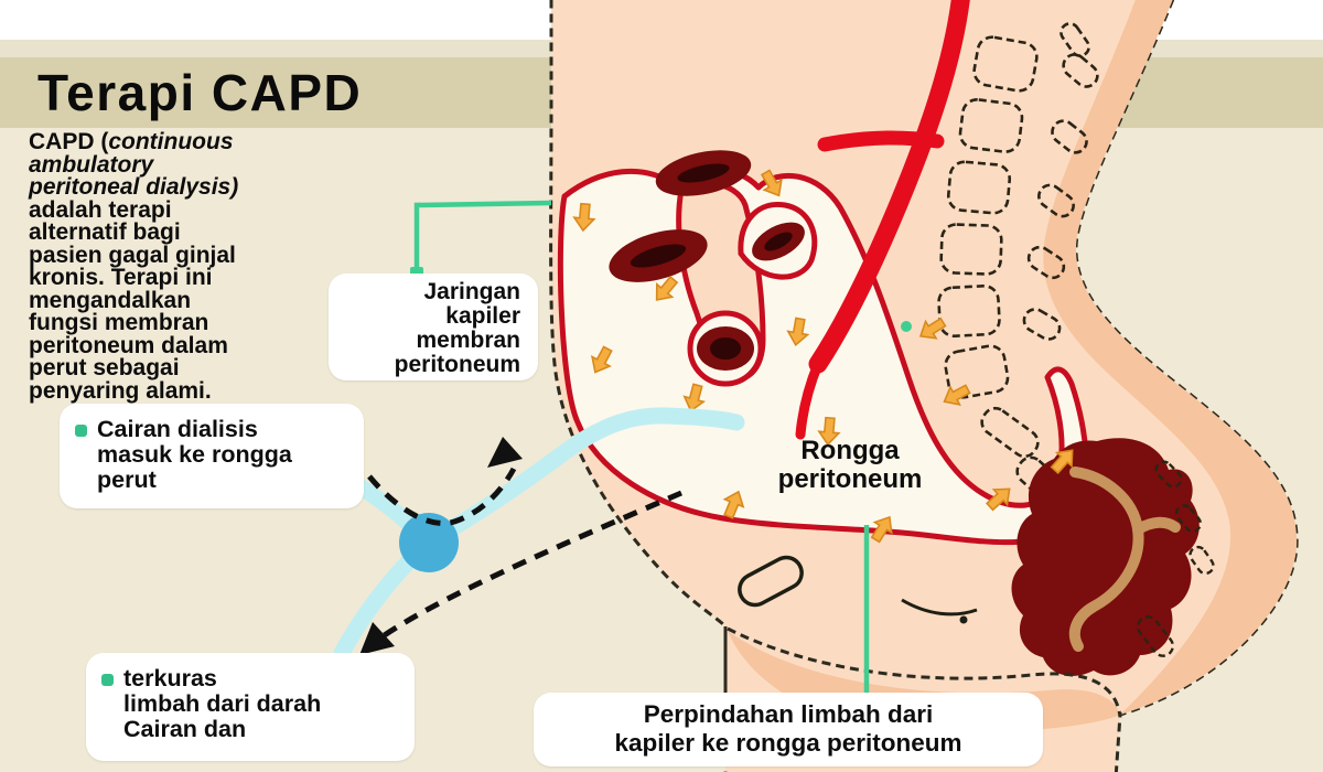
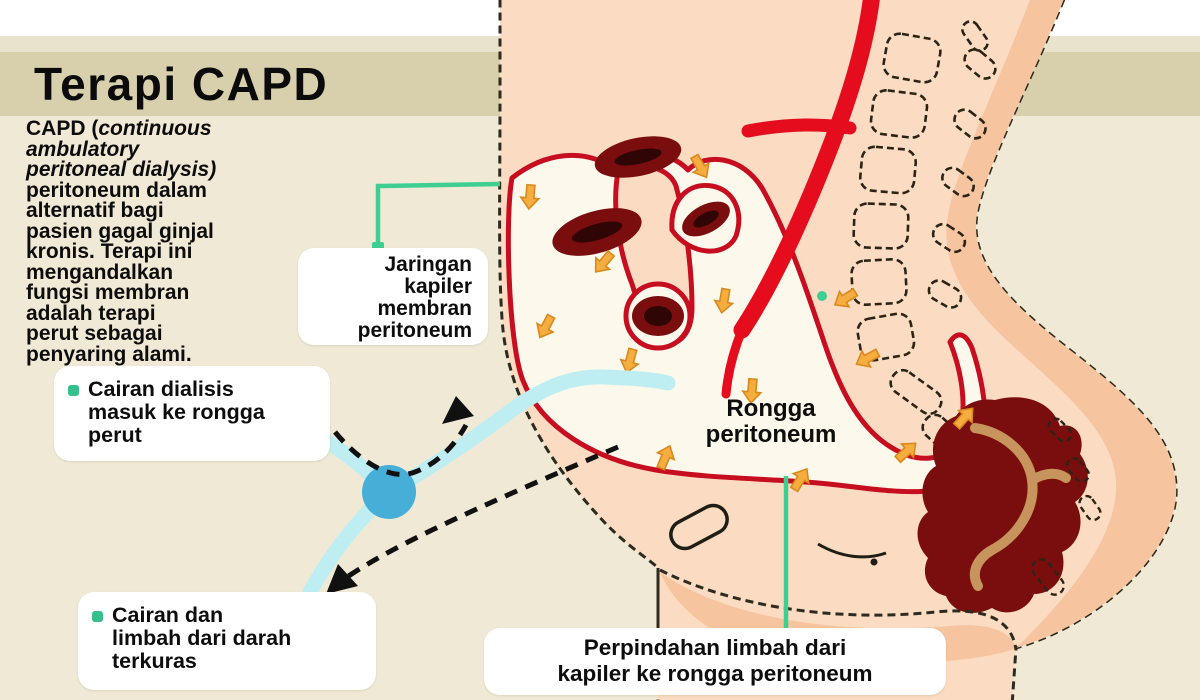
  Terapi CAPD
  CAPD (continuous
  ambulatory
  peritoneal dialysis)
- adalah terapi
+ peritoneum dalam
  alternatif bagi
  pasien gagal ginjal
  kronis. Terapi ini
  mengandalkan
  fungsi membran
- peritoneum dalam
+ adalah terapi
  perut sebagai
  penyaring alami.
  Jaringan
  kapiler
  membran
  peritoneum
  Cairan dialisis
  masuk ke rongga
  perut
  Rongga
  peritoneum
- terkuras
+ Cairan dan
  limbah dari darah
- Cairan dan
+ terkuras
  Perpindahan limbah dari
  kapiler ke rongga peritoneum
